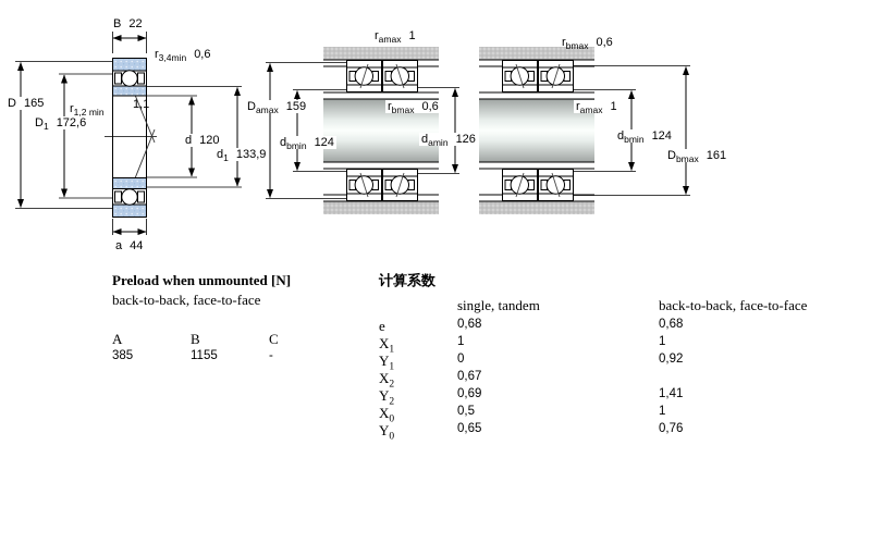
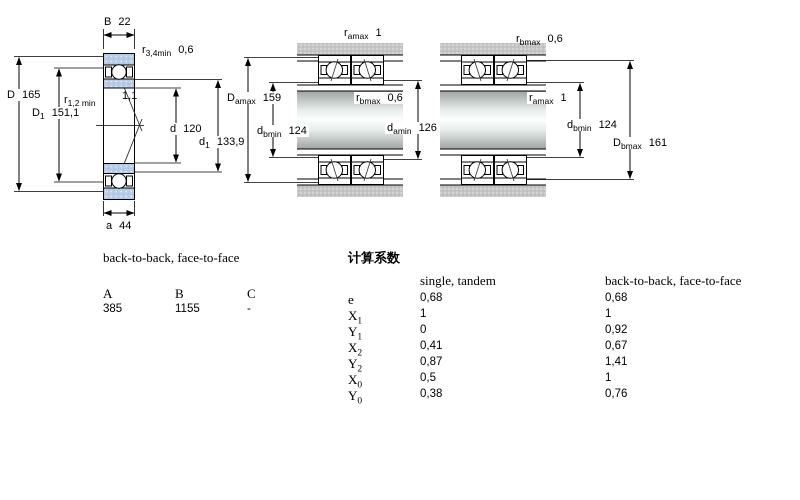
  B 22
  r3,4min 0,6
  D 165
- D1 172,6
+ D1 151,1
  r1,2 min
  1,1
  d 120
  d1 133,9
  a 44
  ramax 1
  Damax 159
  dbmin 124
  rbmax 0,6
  damin 126
  rbmax 0,6
  ramax 1
  dbmin 124
  Dbmax 161
- Preload when unmounted [N]
  back-to-back, face-to-face
  A B C
  385 1155 -
  计算系数
  single, tandem
  back-to-back, face-to-face
  e
  0,68
  0,68
  X1
  1
  1
  Y1
  0
  0,92
  X2
+ 0,41
  0,67
  Y2
- 0,69
+ 0,87
  1,41
  X0
  0,5
  1
  Y0
- 0,65
+ 0,38
  0,76
